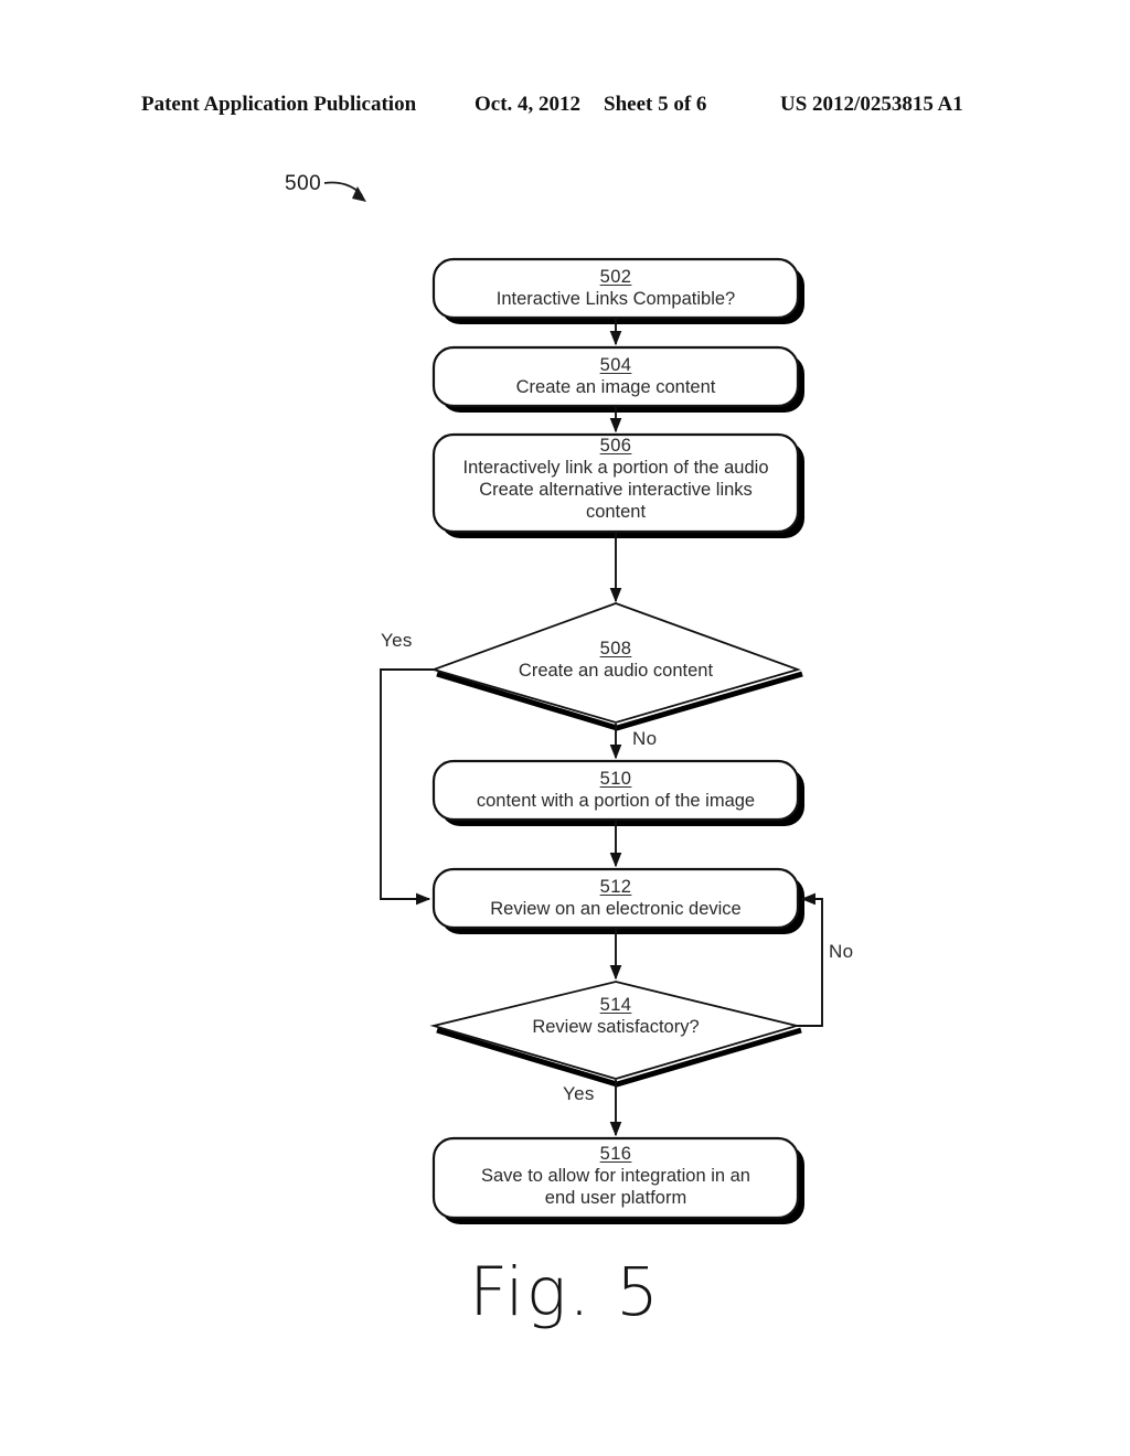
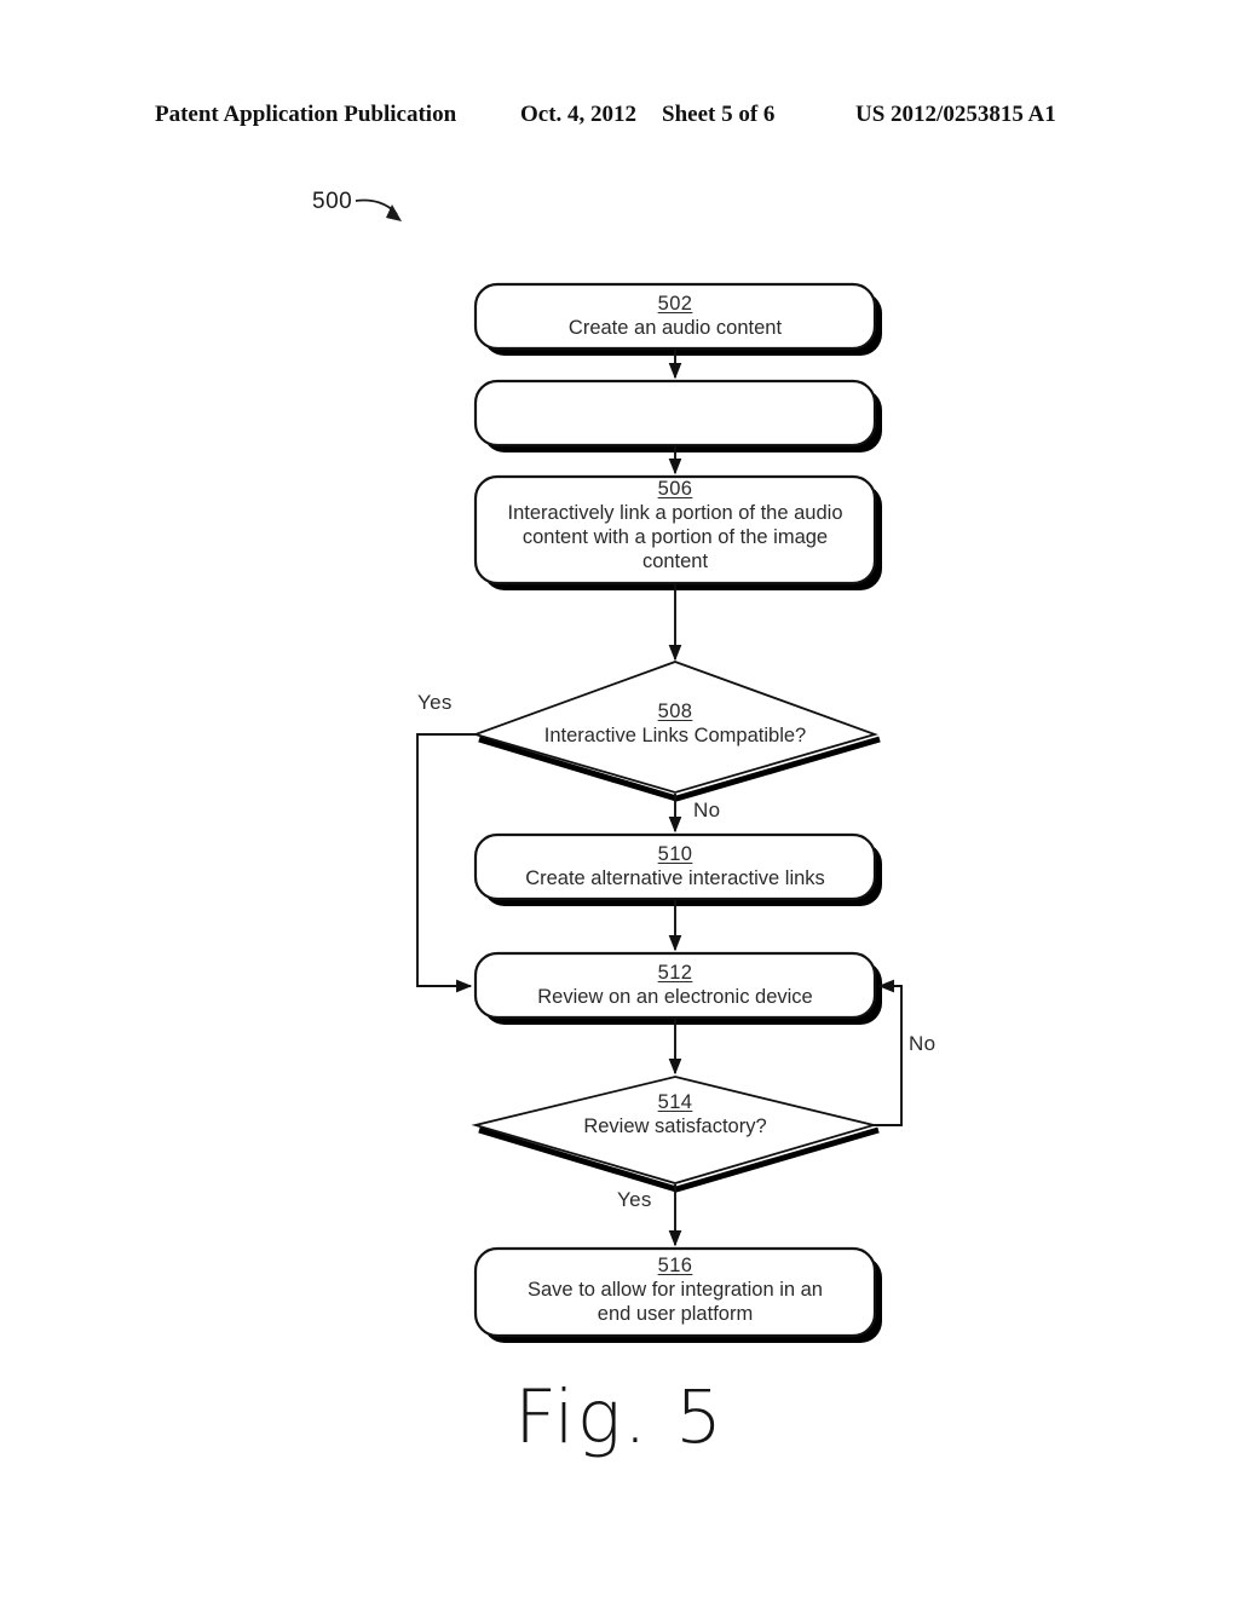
  Patent Application Publication
  Oct. 4, 2012
  Sheet 5 of 6
  US 2012/0253815 A1
  500
  502
- Interactive Links Compatible?
+ Create an audio content
- 504
- Create an image content
  506
  Interactively link a portion of the audio
- Create alternative interactive links
+ content with a portion of the image
  content
  508
- Create an audio content
+ Interactive Links Compatible?
  510
- content with a portion of the image
+ Create alternative interactive links
  512
  Review on an electronic device
  514
  Review satisfactory?
  516
  Save to allow for integration in an
  end user platform
  Yes
  No
  No
  Yes
  Fig. 5
